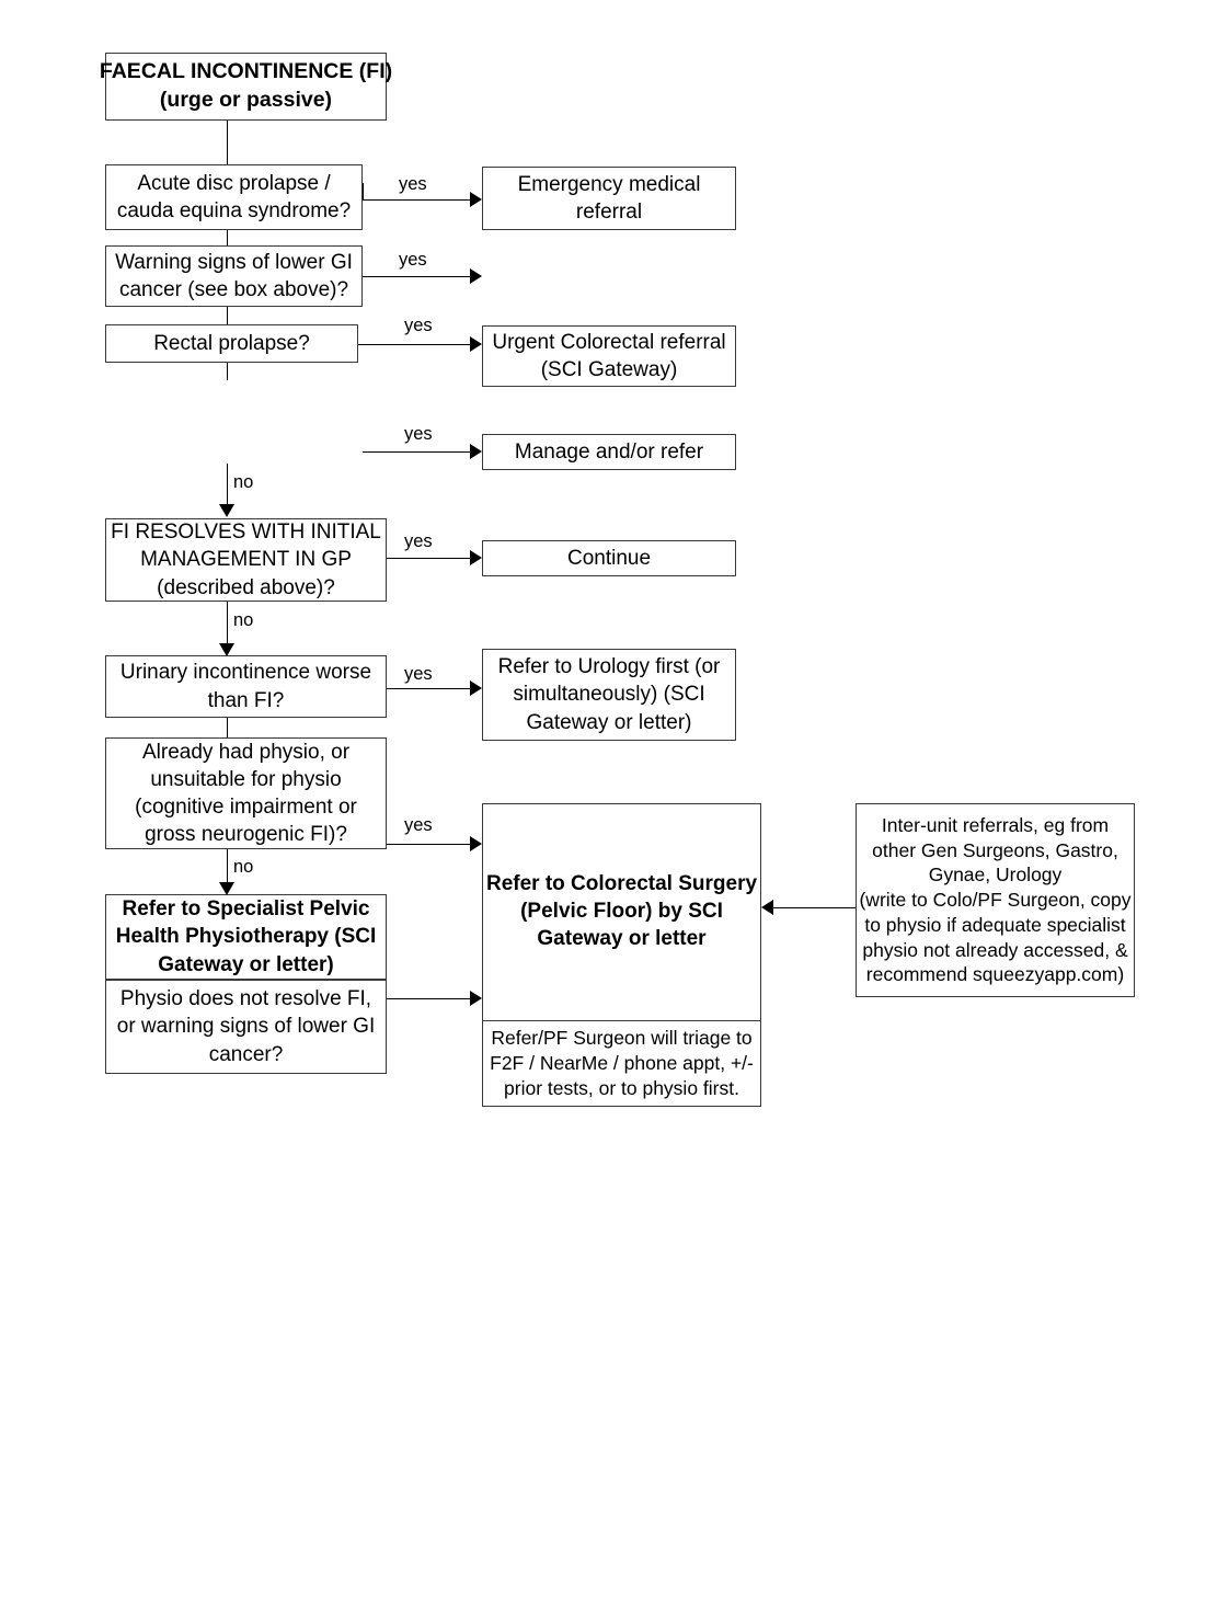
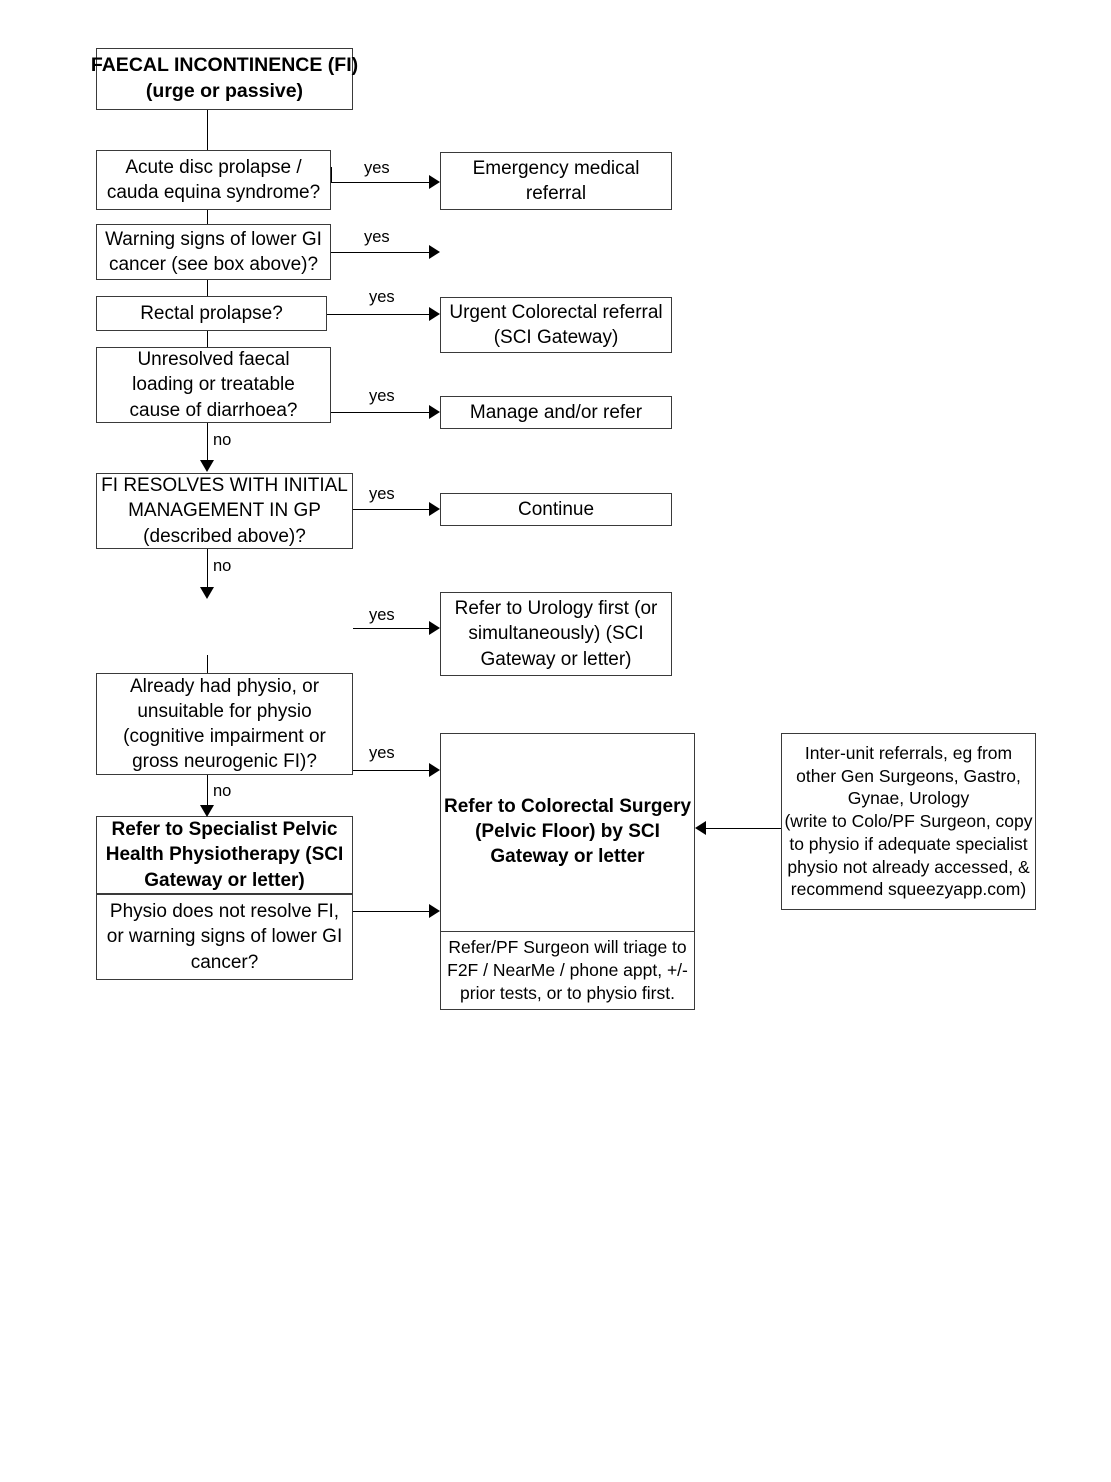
  FAECAL INCONTINENCE (FI)
  (urge or passive)
  Acute disc prolapse /
  cauda equina syndrome?
  Warning signs of lower GI
  cancer (see box above)?
  Rectal prolapse?
+ Unresolved faecal
+ loading or treatable
+ cause of diarrhoea?
  no
  FI RESOLVES WITH INITIAL
  MANAGEMENT IN GP
  (described above)?
  no
- Urinary incontinence worse
- than FI?
  Already had physio, or
  unsuitable for physio
  (cognitive impairment or
  gross neurogenic FI)?
  no
  Refer to Specialist Pelvic
  Health Physiotherapy (SCI
  Gateway or letter)
  Physio does not resolve FI,
  or warning signs of lower GI
  cancer?
  Emergency medical
  referral
  Urgent Colorectal referral
  (SCI Gateway)
  Manage and/or refer
  Continue
  Refer to Urology first (or
  simultaneously) (SCI
  Gateway or letter)
  Refer to Colorectal Surgery
  (Pelvic Floor) by SCI
  Gateway or letter
  Refer/PF Surgeon will triage to
  F2F / NearMe / phone appt, +/-
  prior tests, or to physio first.
  Inter-unit referrals, eg from
  other Gen Surgeons, Gastro,
  Gynae, Urology
  (write to Colo/PF Surgeon, copy
  to physio if adequate specialist
  physio not already accessed, &
  recommend squeezyapp.com)
  yes
  yes
  yes
  yes
  yes
  yes
  yes
